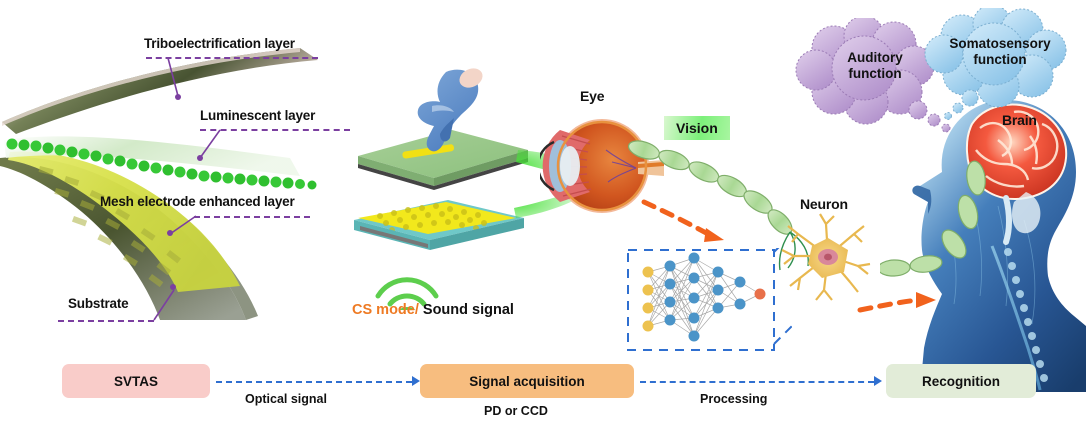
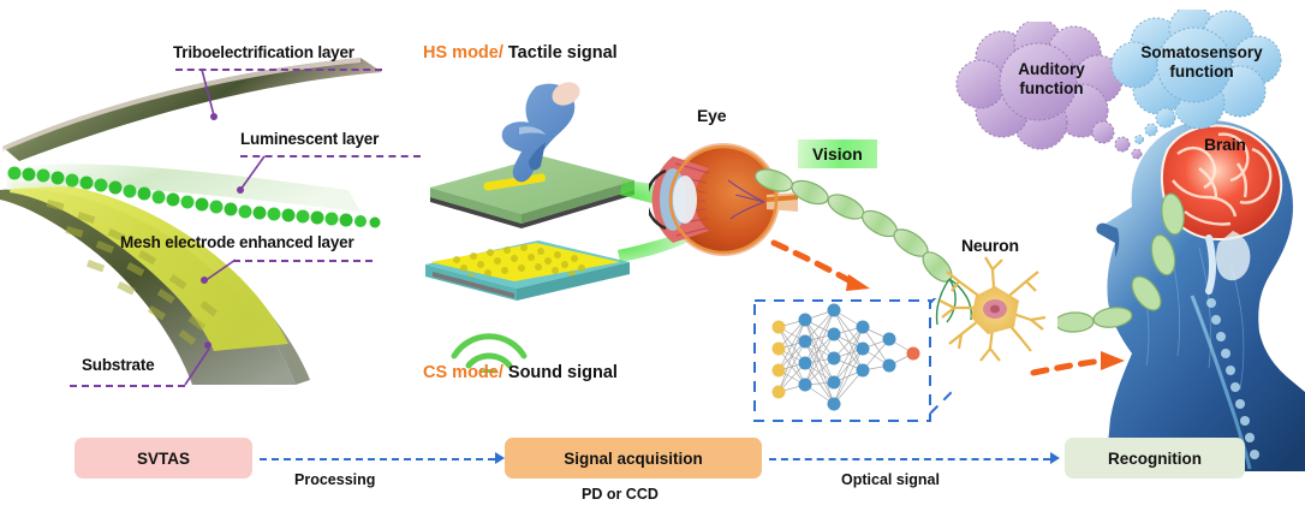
  Triboelectrification layer
  Luminescent layer
  Mesh electrode enhanced layer
  Substrate
+ HS mode/ Tactile signal
  CS mode/ Sound signal
  Eye
  Vision
  Neuron
  Brain
  Auditory
  function
  Somatosensory
  function
  SVTAS
- Optical signal
+ Processing
  Signal acquisition
  PD or CCD
- Processing
+ Optical signal
  Recognition
